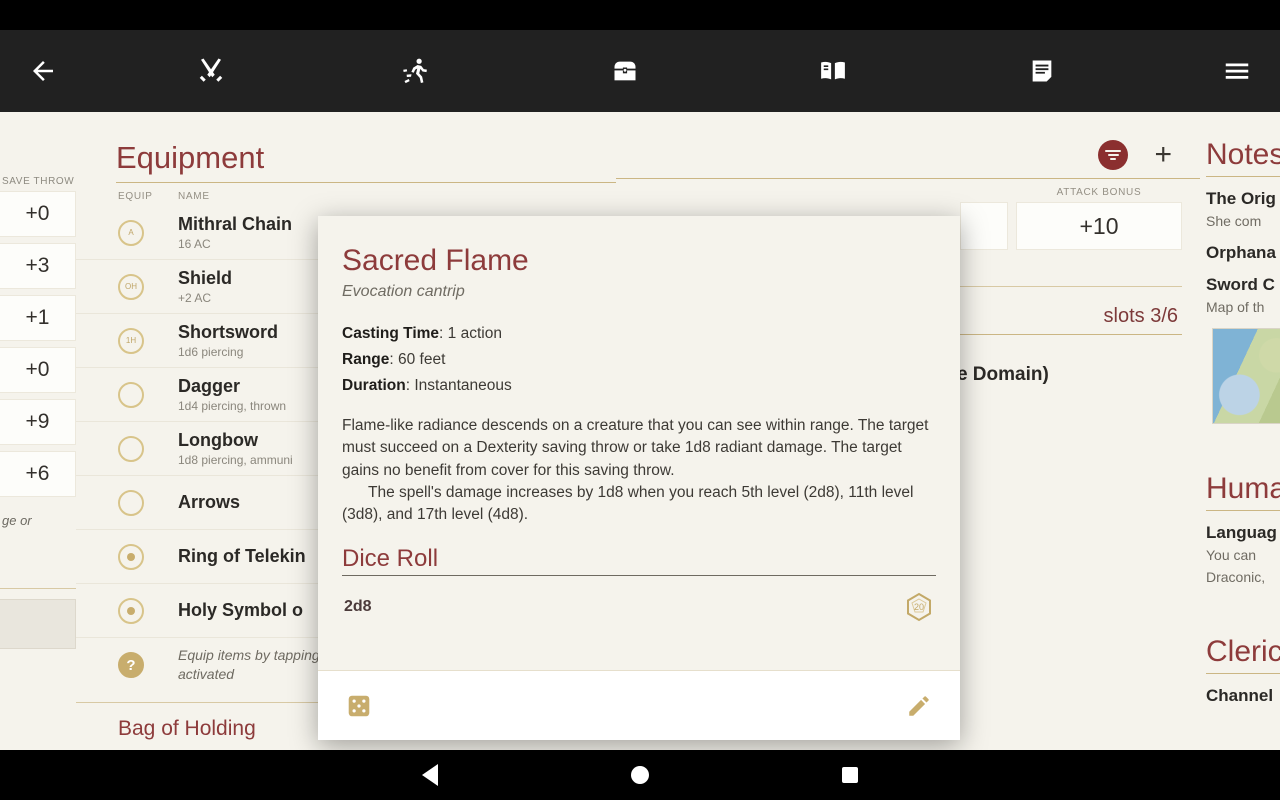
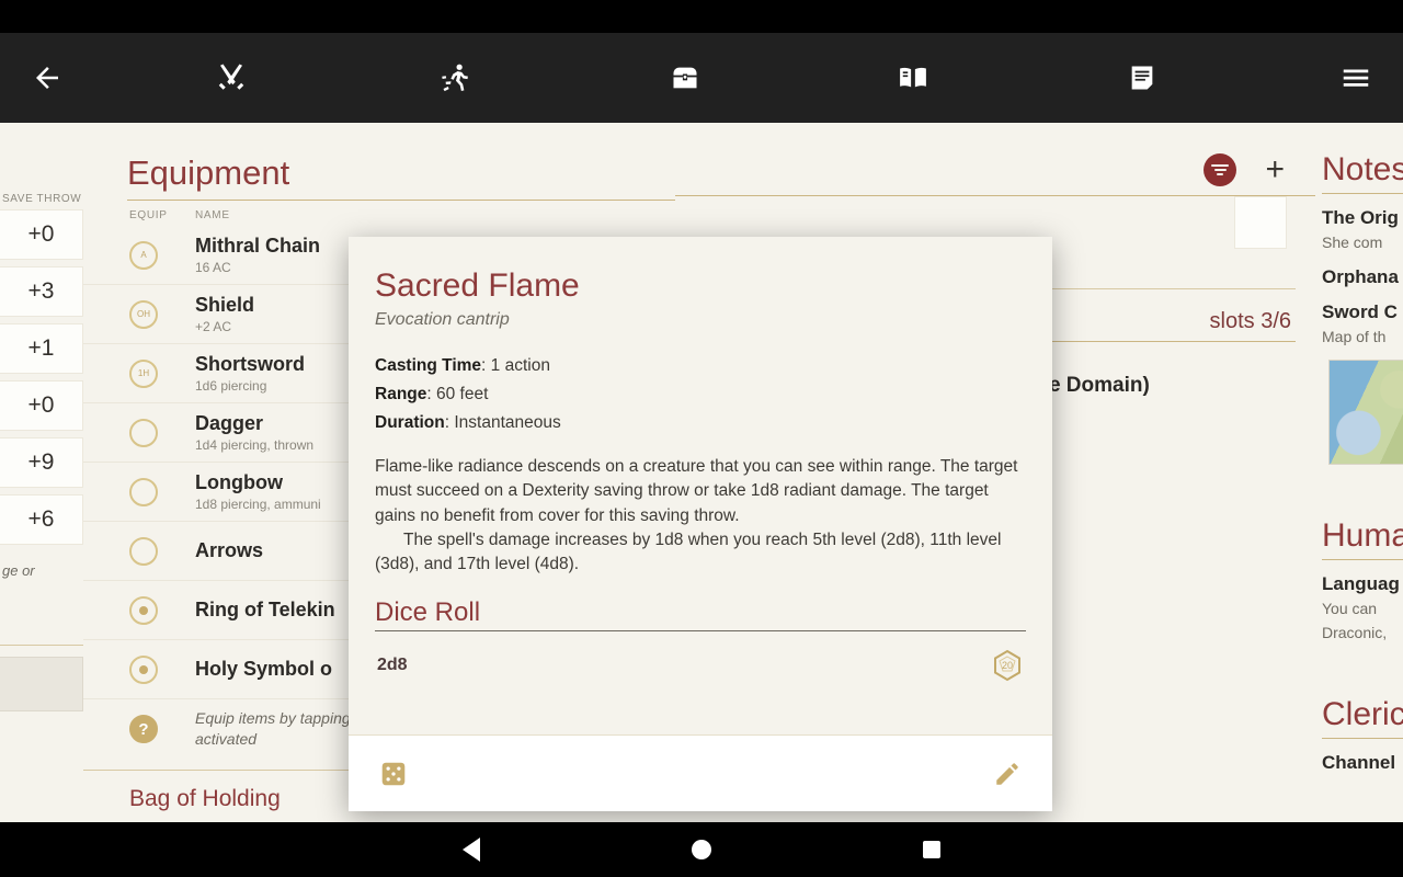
  SAVE THROW
  +0
  +3
  +1
  +0
  +9
  +6
  ge or
  Equipment
  EQUIP
  NAME
  A
  Mithral Chain
  16 AC
  OH
  Shield
  +2 AC
  1H
  Shortsword
  1d6 piercing
  Dagger
  1d4 piercing, thrown
  Longbow
  1d8 piercing, ammuni
  Arrows
  Ring of Telekin
  Holy Symbol o
  ?
  Bag of Holding
  +
- ATTACK BONUS
- +10
  slots 3/6
  Notes
  The Orig
  She com
  Orphana
  Sword C
  Map of th
  Huma
  Languag
  You can
  Draconic,
  Cleric
  Channel
  Sacred Flame
  Evocation cantrip
  Casting Time: 1 action
  Range: 60 feet
  Duration: Instantaneous
  Flame-like radiance descends on a creature that you can see within range. The target must succeed on a Dexterity saving throw or take 1d8 radiant damage. The target gains no benefit from cover for this saving throw.
  The spell's damage increases by 1d8 when you reach 5th level (2d8), 11th level (3d8), and 17th level (4d8).
  Dice Roll
  2d8
  20
